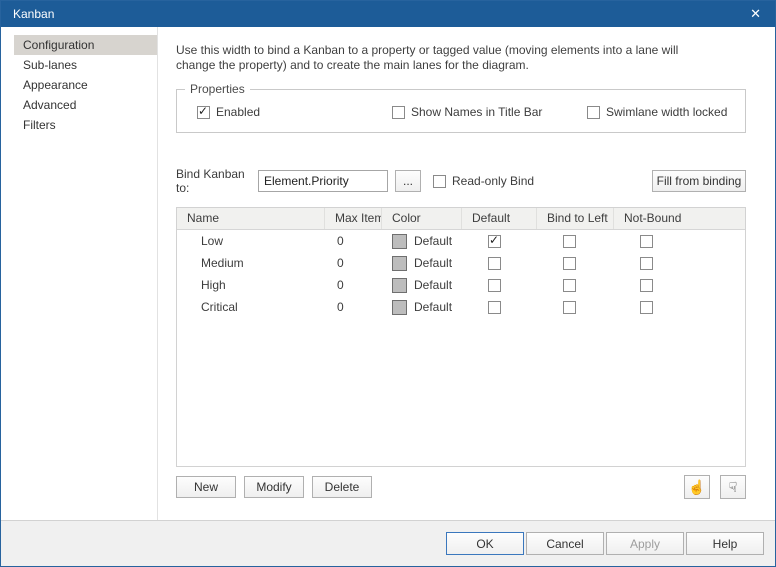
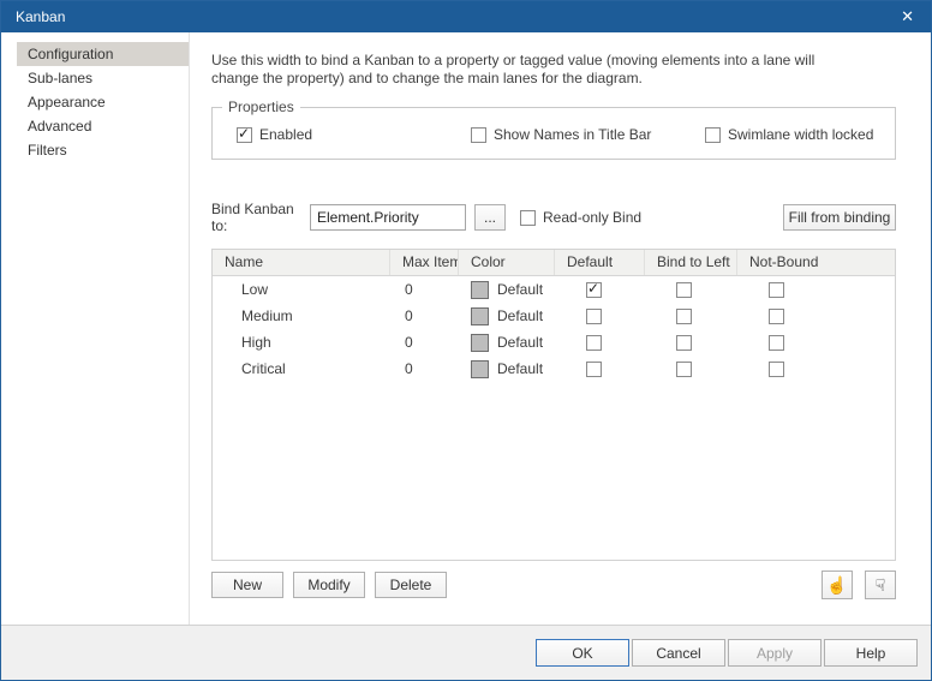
  Kanban
  ✕
  Configuration
  Sub-lanes
  Appearance
  Advanced
  Filters
  Use this width to bind a Kanban to a property or tagged value (moving elements into a lane will
- change the property) and to create the main lanes for the diagram.
+ change the property) and to change the main lanes for the diagram.
  Properties
  Enabled
  Show Names in Title Bar
  Swimlane width locked
  Bind Kanban to:
  Element.Priority
  ...
  Read-only Bind
  Fill from binding
  Name
  Max Item
  Color
  Default
  Bind to Left
  Not-Bound
  Low
  0
  Default
  Medium
  0
  Default
  High
  0
  Default
  Critical
  0
  Default
  New
  Modify
  Delete
  ☝
  ☟
  OK
  Cancel
  Apply
  Help
